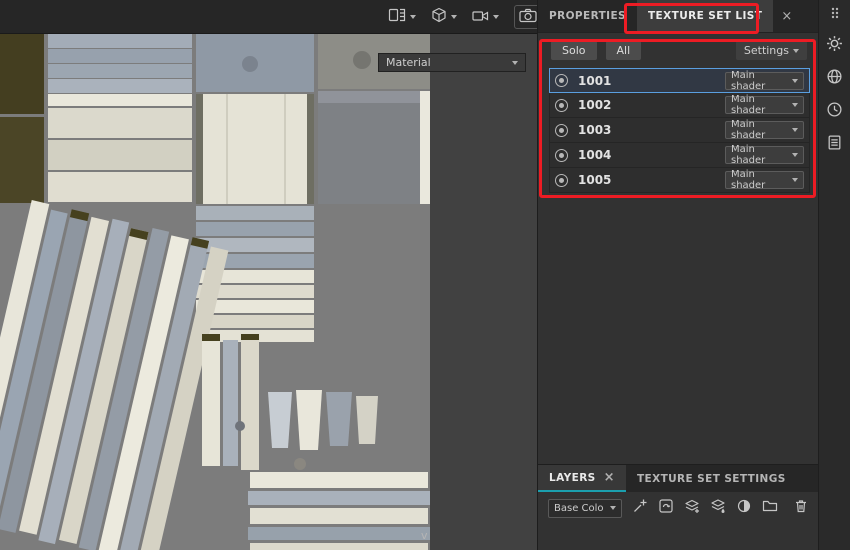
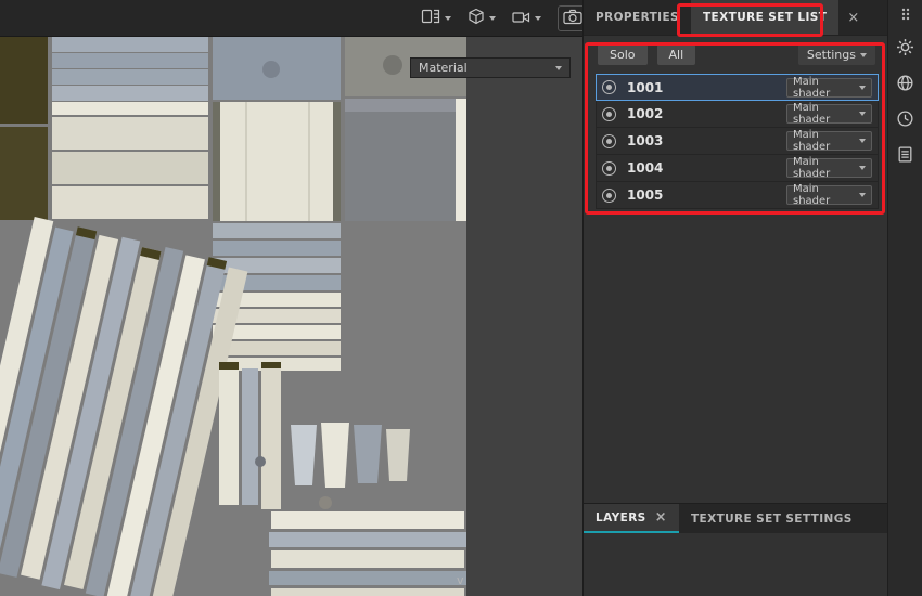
  Material
  v
  PROPERTIES
  TEXTURE SET LIST
  ×
  Solo
  All
  Settings
  1001
  Main shader
  1002
  Main shader
  1003
  Main shader
  1004
  Main shader
  1005
  Main shader
  LAYERS
  ×
  TEXTURE SET SETTINGS
- Base Colo
